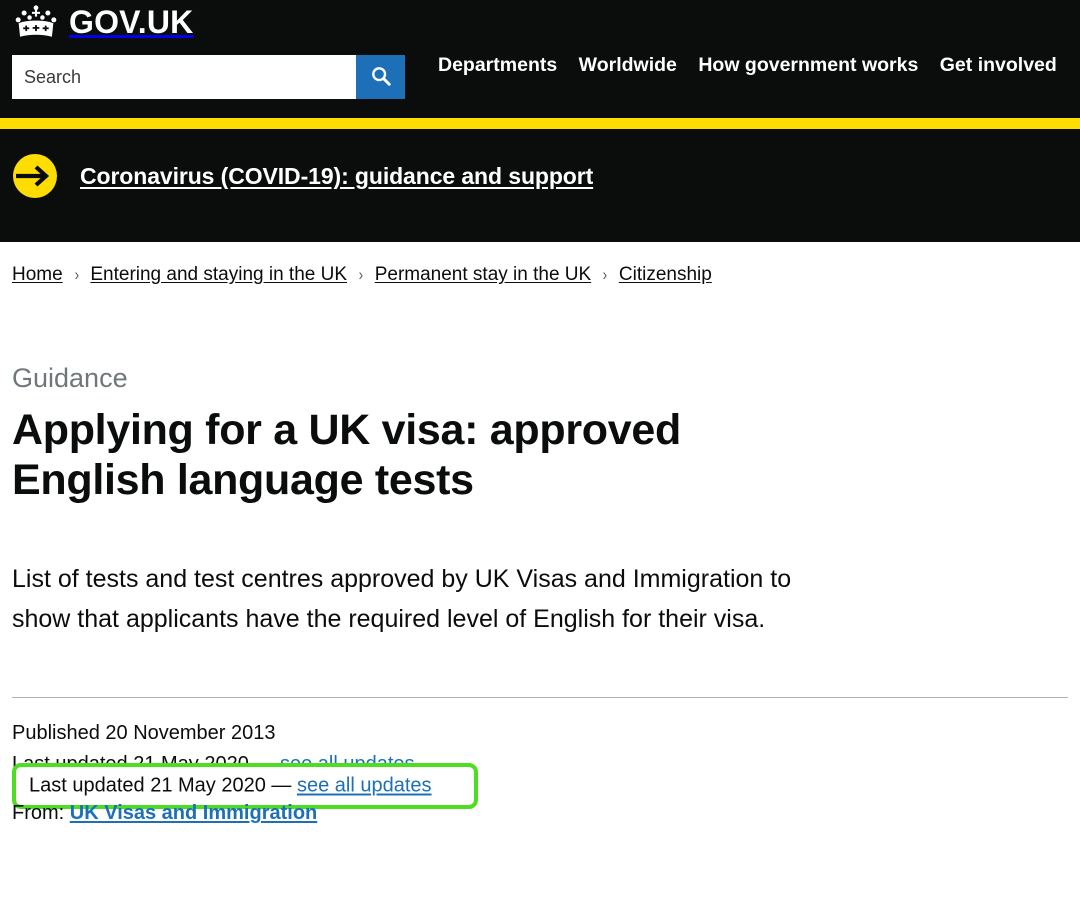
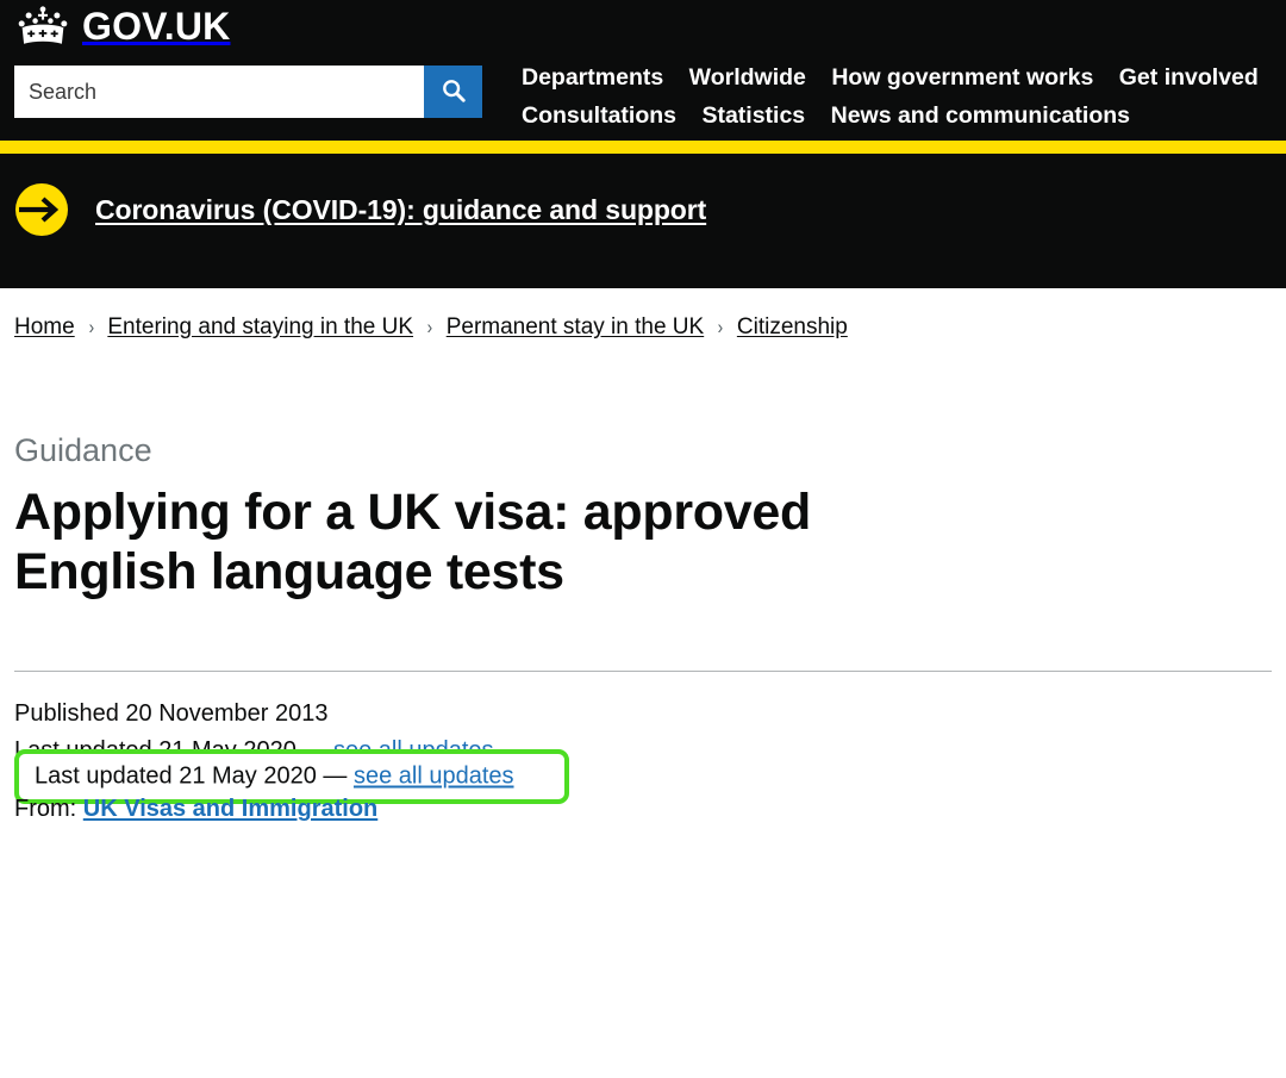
  GOV.UK
  Search
  Departments Worldwide How government works Get involved
+ Consultations Statistics News and communications
  Coronavirus (COVID-19): guidance and support
  Home › Entering and staying in the UK › Permanent stay in the UK › Citizenship
  Guidance
  Applying for a UK visa: approved English language tests
- List of tests and test centres approved by UK Visas and Immigration to show that applicants have the required level of English for their visa.
  Published 20 November 2013
  From: UK Visas and Immigration
  Last updated 21 May 2020 — see all updates
